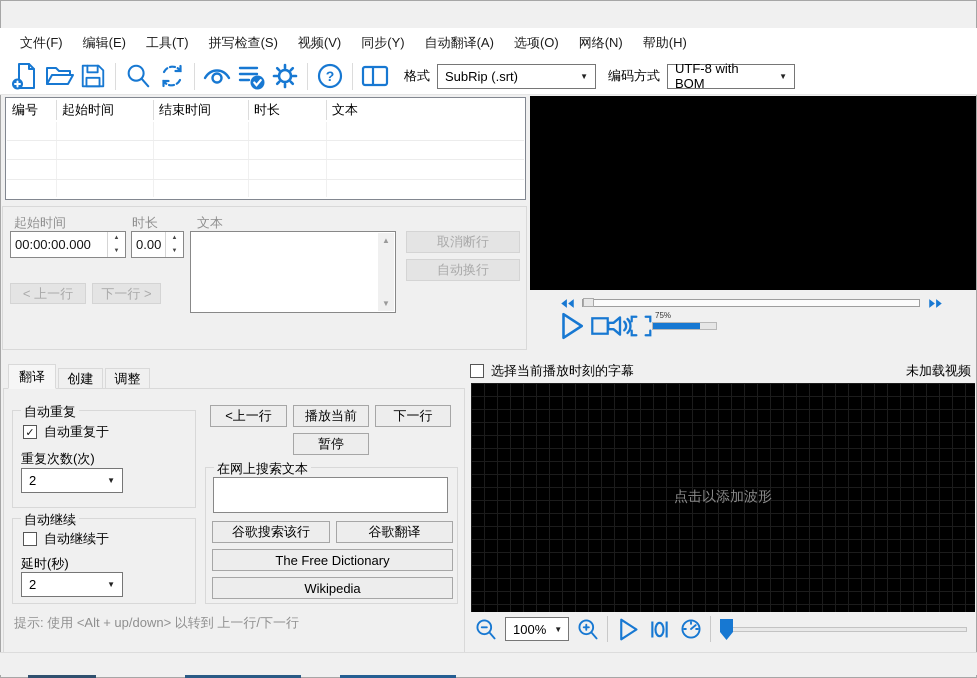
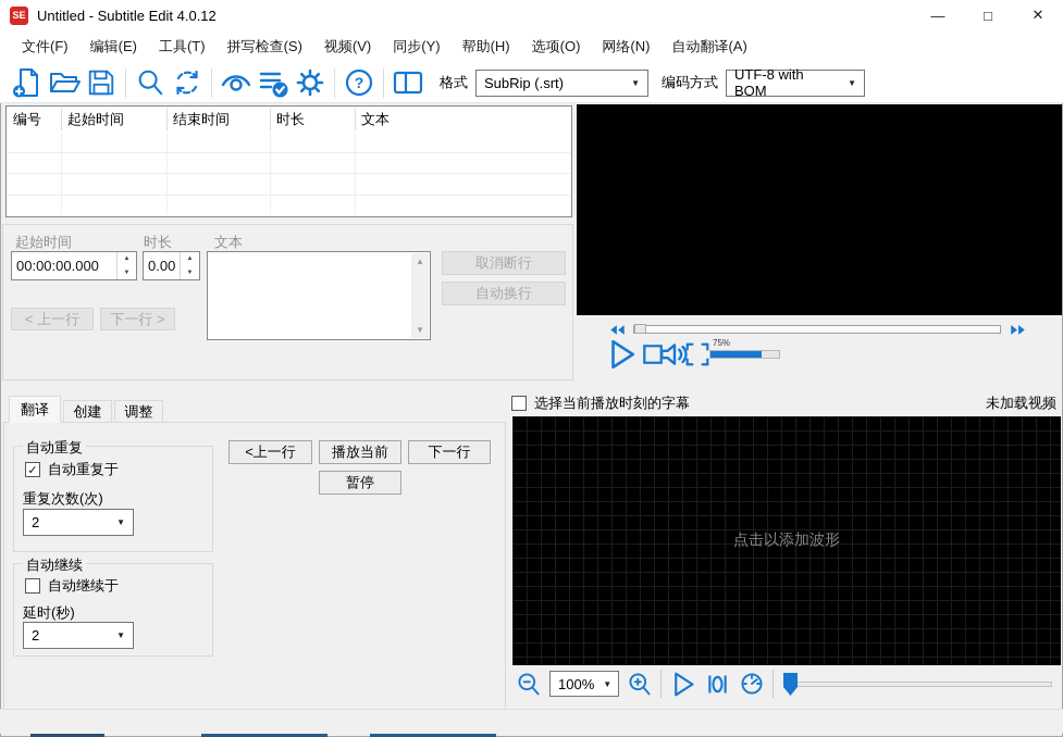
+ SE
+ Untitled - Subtitle Edit 4.0.12
+ —
+ □
+ ✕
  文件(F)
  编辑(E)
  工具(T)
  拼写检查(S)
  视频(V)
  同步(Y)
- 自动翻译(A)
+ 帮助(H)
  选项(O)
  网络(N)
- 帮助(H)
+ 自动翻译(A)
  ?
  格式
  SubRip (.srt)
  ▼
  编码方式
  UTF-8 with BOM
  ▼
  编号
  起始时间
  结束时间
  时长
  文本
  起始时间
  时长
  文本
  00:00:00.000
  0.00
  ▲
  ▼
  取消断行
  自动换行
  < 上一行
  下一行 >
  75%
  翻译
  创建
  调整
  自动重复
  ✓
  自动重复于
  重复次数(次)
  2
  ▼
  自动继续
  自动继续于
  延时(秒)
  2
  ▼
  <上一行
  播放当前
  下一行
  暂停
- 在网上搜索文本
- 谷歌搜索该行
- 谷歌翻译
- The Free Dictionary
- Wikipedia
- 提示: 使用 <Alt + up/down> 以转到 上一行/下一行
  选择当前播放时刻的字幕
  未加载视频
  点击以添加波形
  100%
  ▼
